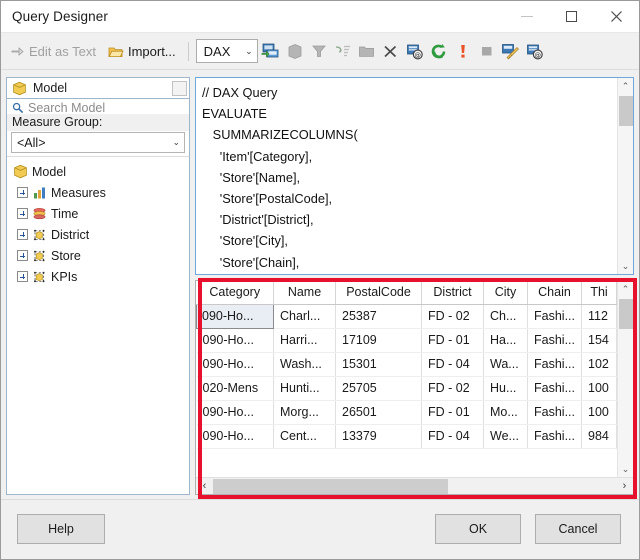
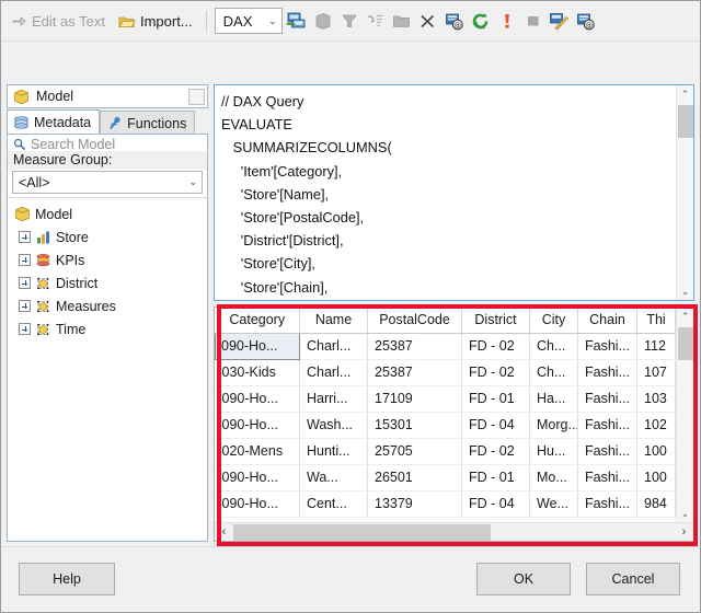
- Query Designer
  Edit as Text
  Import...
  DAX
  ⌄
  @
  @
  Model
+ Metadata
+ Functions
  Search Model
  Measure Group:
  <All>
  ⌄
  Model
- Measures
+ Store
- Time
+ KPIs
  District
- Store
+ Measures
- KPIs
+ Time
  // DAX Query
  EVALUATE
  SUMMARIZECOLUMNS(
  'Item'[Category],
  'Store'[Name],
  'Store'[PostalCode],
  'District'[District],
  'Store'[City],
  'Store'[Chain],
  ⌃
  ⌄
  Category	Name	PostalCode	District	City	Chain	Thi
  090-Ho...	Charl...	25387	FD - 02	Ch...	Fashi...	112
+ 030-Kids	Charl...	25387	FD - 02	Ch...	Fashi...	107
- 090-Ho...	Harri...	17109	FD - 01	Ha...	Fashi...	154
+ 090-Ho...	Harri...	17109	FD - 01	Ha...	Fashi...	103
- 090-Ho...	Wash...	15301	FD - 04	Wa...	Fashi...	102
+ 090-Ho...	Wash...	15301	FD - 04	Morg...	Fashi...	102
  020-Mens	Hunti...	25705	FD - 02	Hu...	Fashi...	100
- 090-Ho...	Morg...	26501	FD - 01	Mo...	Fashi...	100
+ 090-Ho...	Wa...	26501	FD - 01	Mo...	Fashi...	100
  090-Ho...	Cent...	13379	FD - 04	We...	Fashi...	984
  ⌃
  ⌄
  ‹
  ›
  Help
  OK
  Cancel
